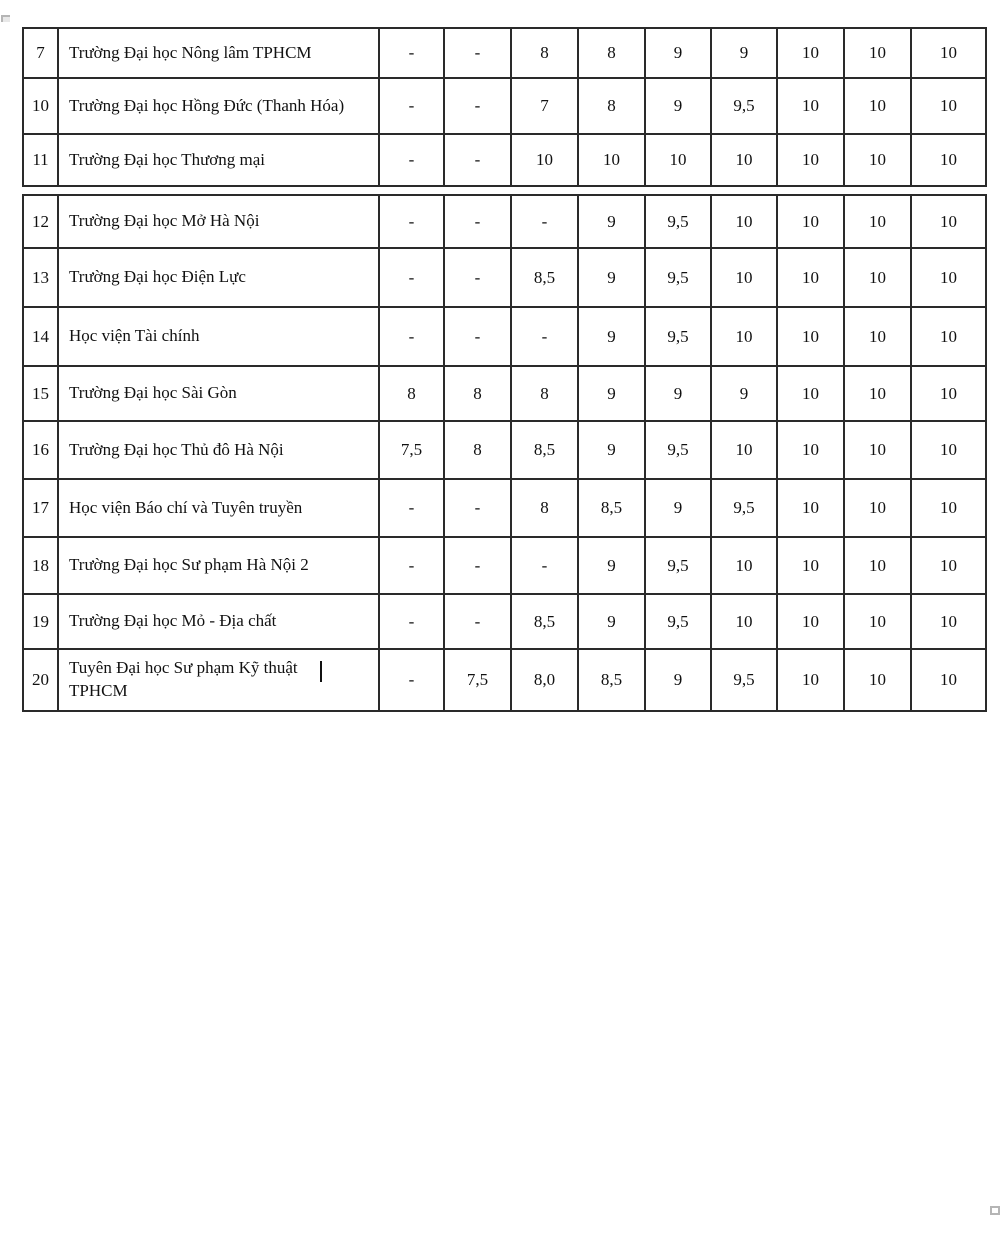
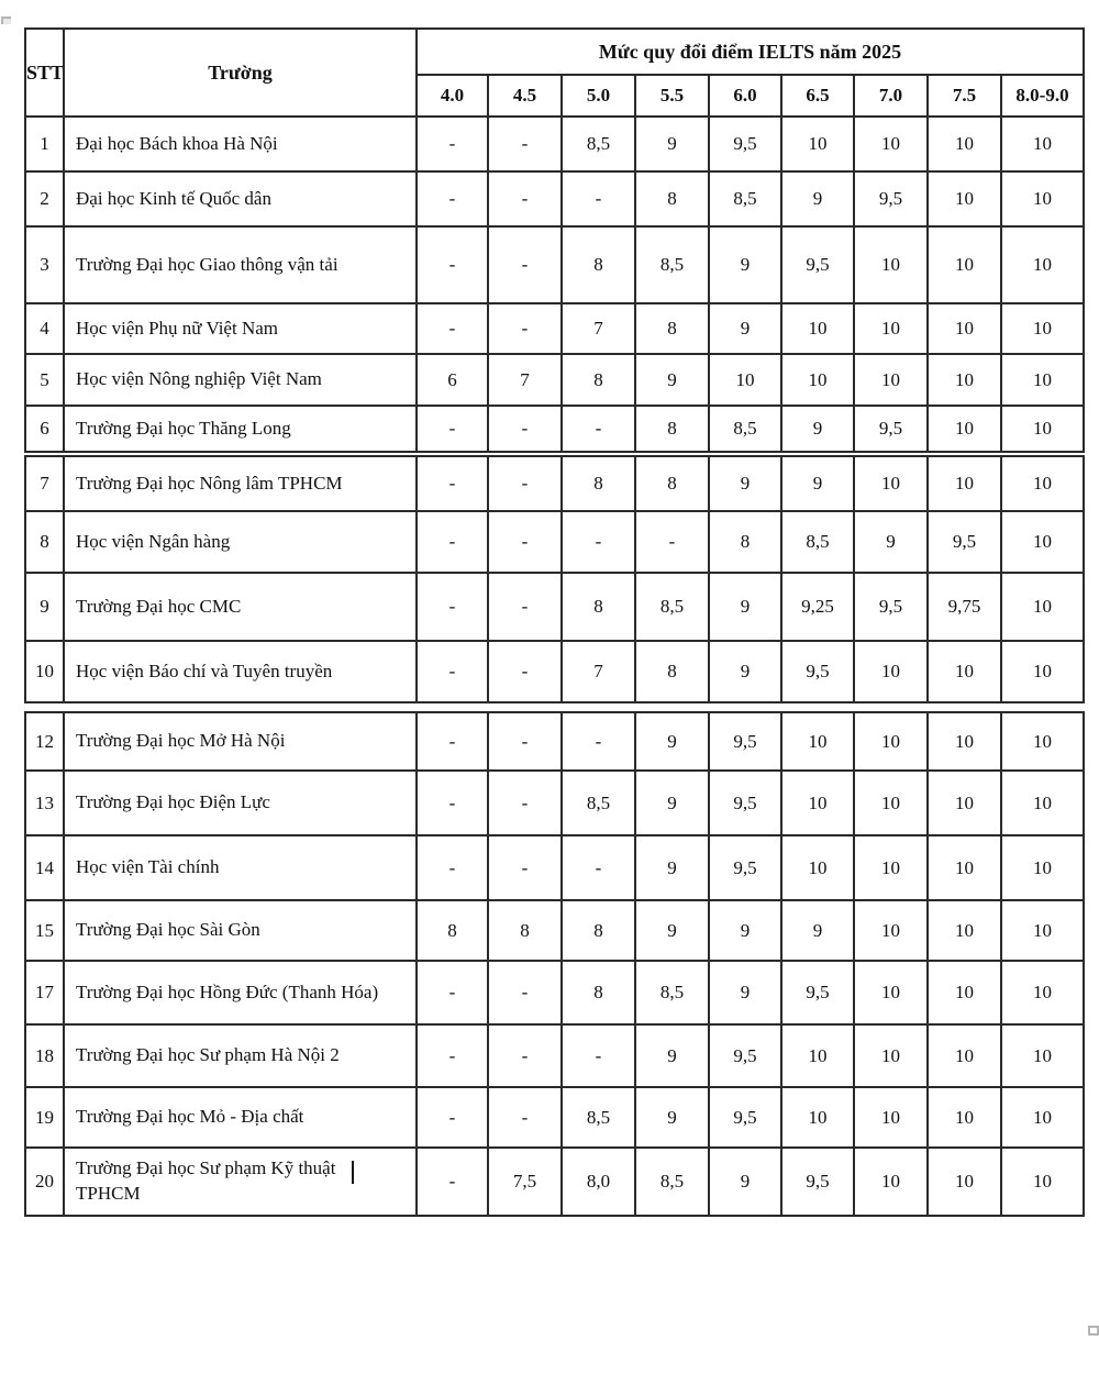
+ STT	Trường	Mức quy đổi điểm IELTS năm 2025
+ 4.0	4.5	5.0	5.5	6.0	6.5	7.0	7.5	8.0-9.0
+ 1	Đại học Bách khoa Hà Nội	-	-	8,5	9	9,5	10	10	10	10
+ 2	Đại học Kinh tế Quốc dân	-	-	-	8	8,5	9	9,5	10	10
+ 3	Trường Đại học Giao thông vận tải	-	-	8	8,5	9	9,5	10	10	10
+ 4	Học viện Phụ nữ Việt Nam	-	-	7	8	9	10	10	10	10
+ 5	Học viện Nông nghiệp Việt Nam	6	7	8	9	10	10	10	10	10
+ 6	Trường Đại học Thăng Long	-	-	-	8	8,5	9	9,5	10	10
  7	Trường Đại học Nông lâm TPHCM	-	-	8	8	9	9	10	10	10
+ 8	Học viện Ngân hàng	-	-	-	-	8	8,5	9	9,5	10
+ 9	Trường Đại học CMC	-	-	8	8,5	9	9,25	9,5	9,75	10
- 10	Trường Đại học Hồng Đức (Thanh Hóa)	-	-	7	8	9	9,5	10	10	10
+ 10	Học viện Báo chí và Tuyên truyền	-	-	7	8	9	9,5	10	10	10
- 11	Trường Đại học Thương mại	-	-	10	10	10	10	10	10	10
  12	Trường Đại học Mở Hà Nội	-	-	-	9	9,5	10	10	10	10
  13	Trường Đại học Điện Lực	-	-	8,5	9	9,5	10	10	10	10
  14	Học viện Tài chính	-	-	-	9	9,5	10	10	10	10
  15	Trường Đại học Sài Gòn	8	8	8	9	9	9	10	10	10
- 16	Trường Đại học Thủ đô Hà Nội	7,5	8	8,5	9	9,5	10	10	10	10
- 17	Học viện Báo chí và Tuyên truyền	-	-	8	8,5	9	9,5	10	10	10
+ 17	Trường Đại học Hồng Đức (Thanh Hóa)	-	-	8	8,5	9	9,5	10	10	10
  18	Trường Đại học Sư phạm Hà Nội 2	-	-	-	9	9,5	10	10	10	10
  19	Trường Đại học Mỏ - Địa chất	-	-	8,5	9	9,5	10	10	10	10
- 20	Tuyên Đại học Sư phạm Kỹ thuật TPHCM	-	7,5	8,0	8,5	9	9,5	10	10	10
+ 20	Trường Đại học Sư phạm Kỹ thuật TPHCM	-	7,5	8,0	8,5	9	9,5	10	10	10
